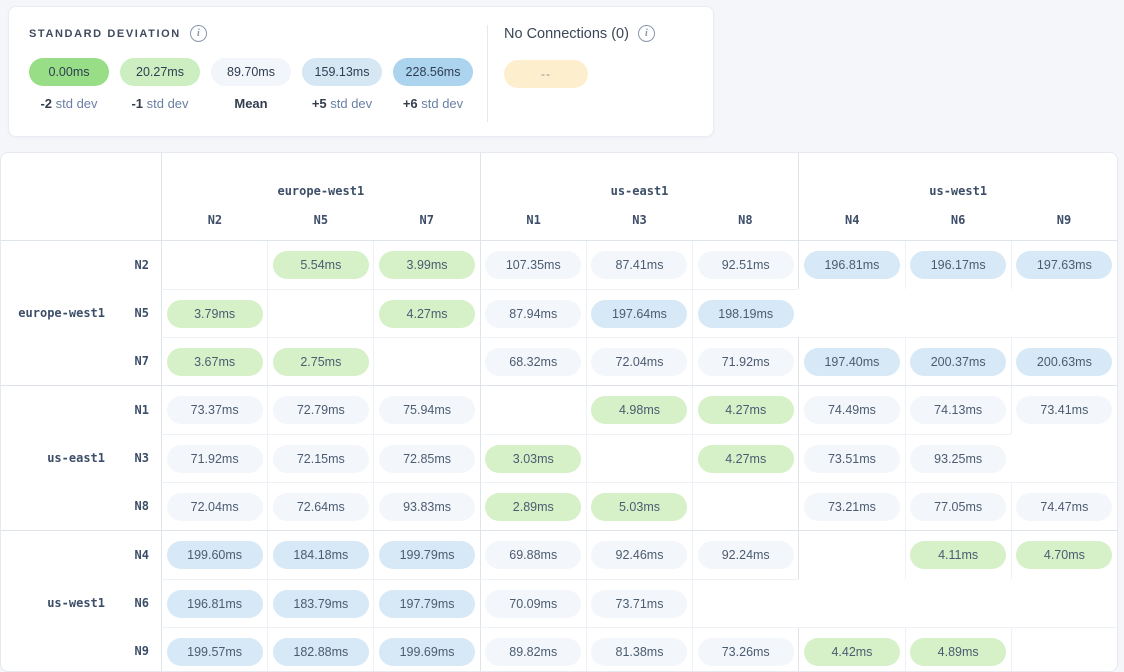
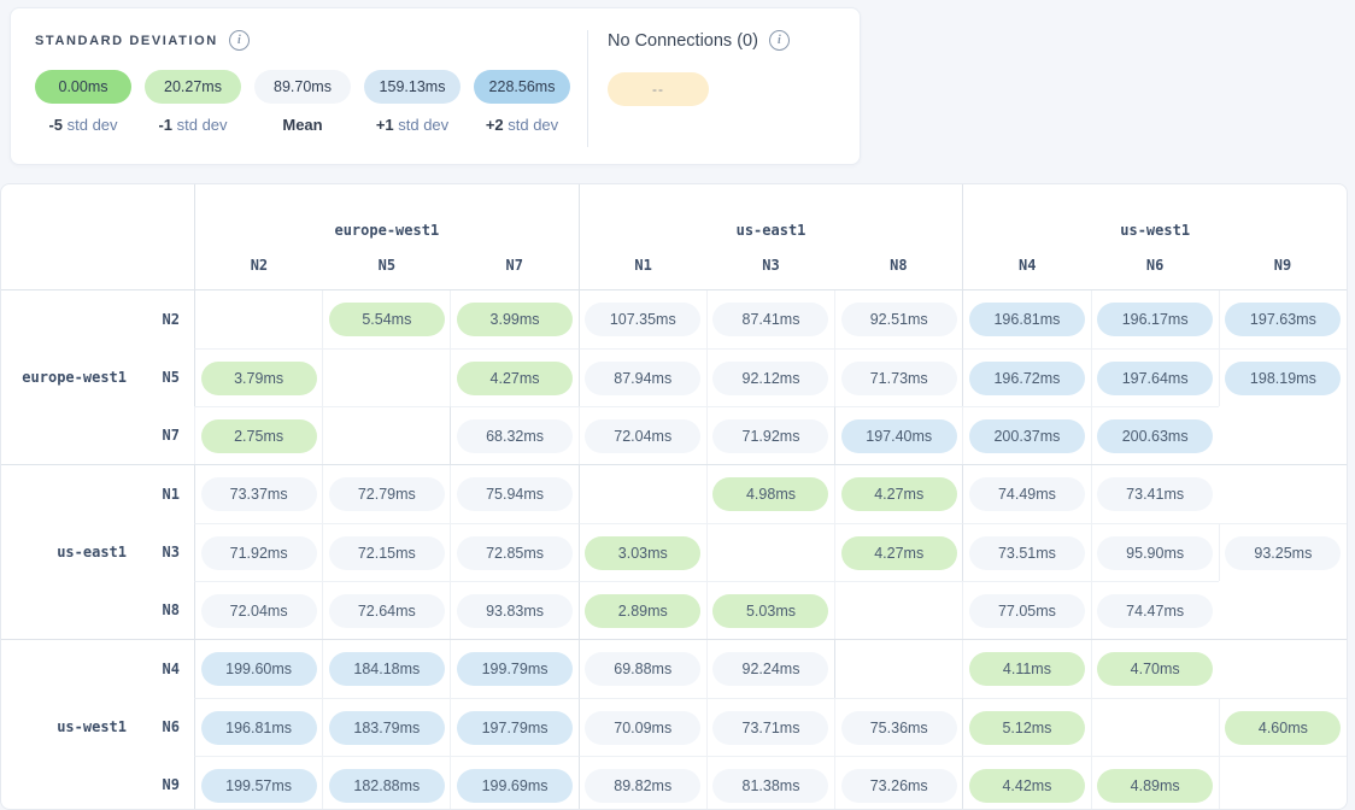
  STANDARD DEVIATION
  i
  0.00ms
  20.27ms
  89.70ms
  159.13ms
  228.56ms
- -2 std dev
+ -5 std dev
  -1 std dev
  Mean
- +5 std dev
+ +1 std dev
- +6 std dev
+ +2 std dev
  No Connections (0)
  i
  --
  europe-west1
  N2
  N5
  N7
  us-east1
  N1
  N3
  N8
  us-west1
  N4
  N6
  N9
  N2
  5.54ms
  3.99ms
  107.35ms
  87.41ms
  92.51ms
  196.81ms
  196.17ms
  197.63ms
  europe-west1
  N5
  3.79ms
  4.27ms
  87.94ms
+ 92.12ms
+ 71.73ms
+ 196.72ms
  197.64ms
  198.19ms
  N7
- 3.67ms
  2.75ms
  68.32ms
  72.04ms
  71.92ms
  197.40ms
  200.37ms
  200.63ms
  N1
  73.37ms
  72.79ms
  75.94ms
  4.98ms
  4.27ms
  74.49ms
- 74.13ms
  73.41ms
  us-east1
  N3
  71.92ms
  72.15ms
  72.85ms
  3.03ms
  4.27ms
  73.51ms
+ 95.90ms
  93.25ms
  N8
  72.04ms
  72.64ms
  93.83ms
  2.89ms
  5.03ms
- 73.21ms
  77.05ms
  74.47ms
  N4
  199.60ms
  184.18ms
  199.79ms
  69.88ms
- 92.46ms
  92.24ms
  4.11ms
  4.70ms
  us-west1
  N6
  196.81ms
  183.79ms
  197.79ms
  70.09ms
  73.71ms
+ 75.36ms
+ 5.12ms
+ 4.60ms
  N9
  199.57ms
  182.88ms
  199.69ms
  89.82ms
  81.38ms
  73.26ms
  4.42ms
  4.89ms
